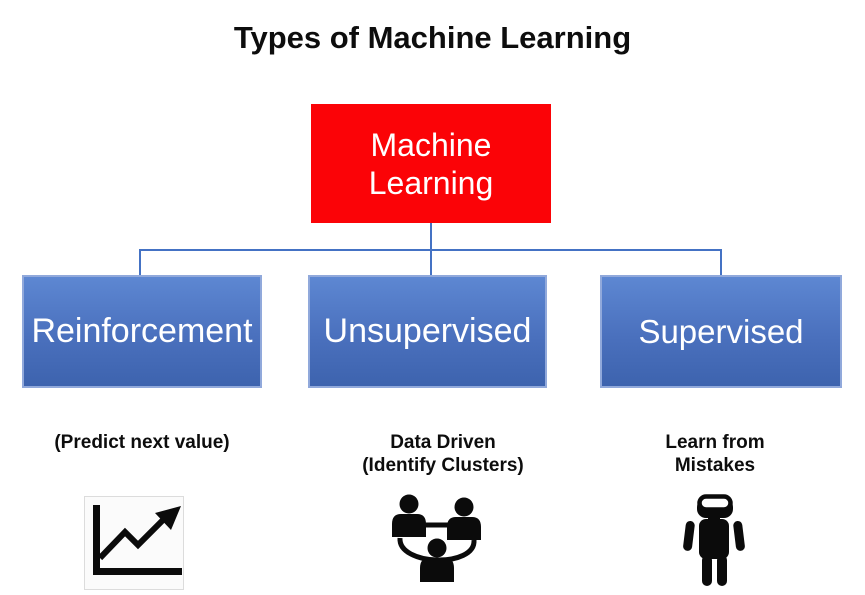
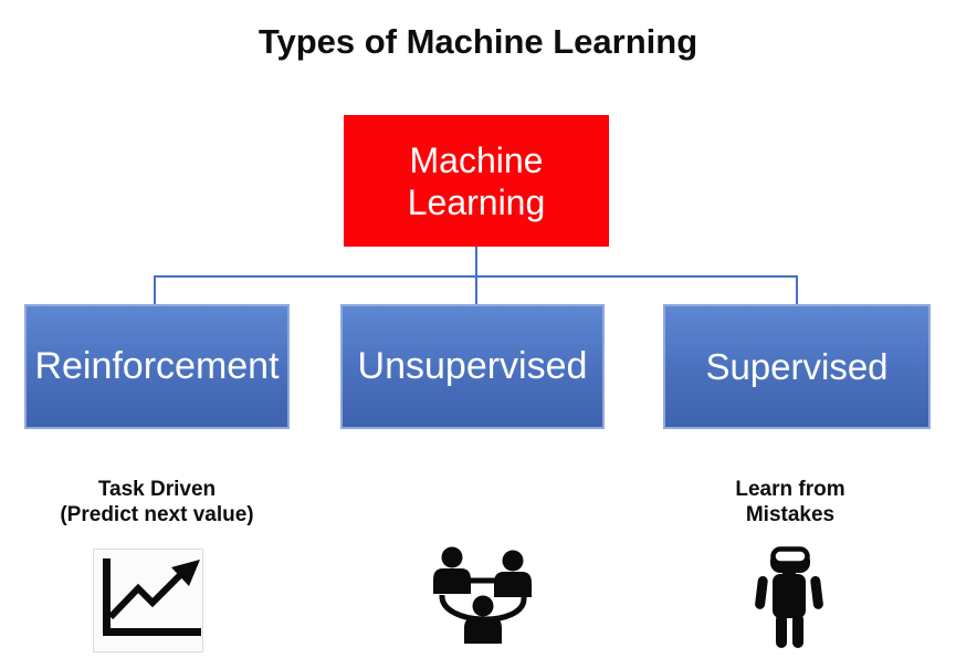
  Types of Machine Learning
  Machine Learning
  Reinforcement
  Unsupervised
  Supervised
+ Task Driven
  (Predict next value)
- Data Driven
- (Identify Clusters)
  Learn from
  Mistakes
